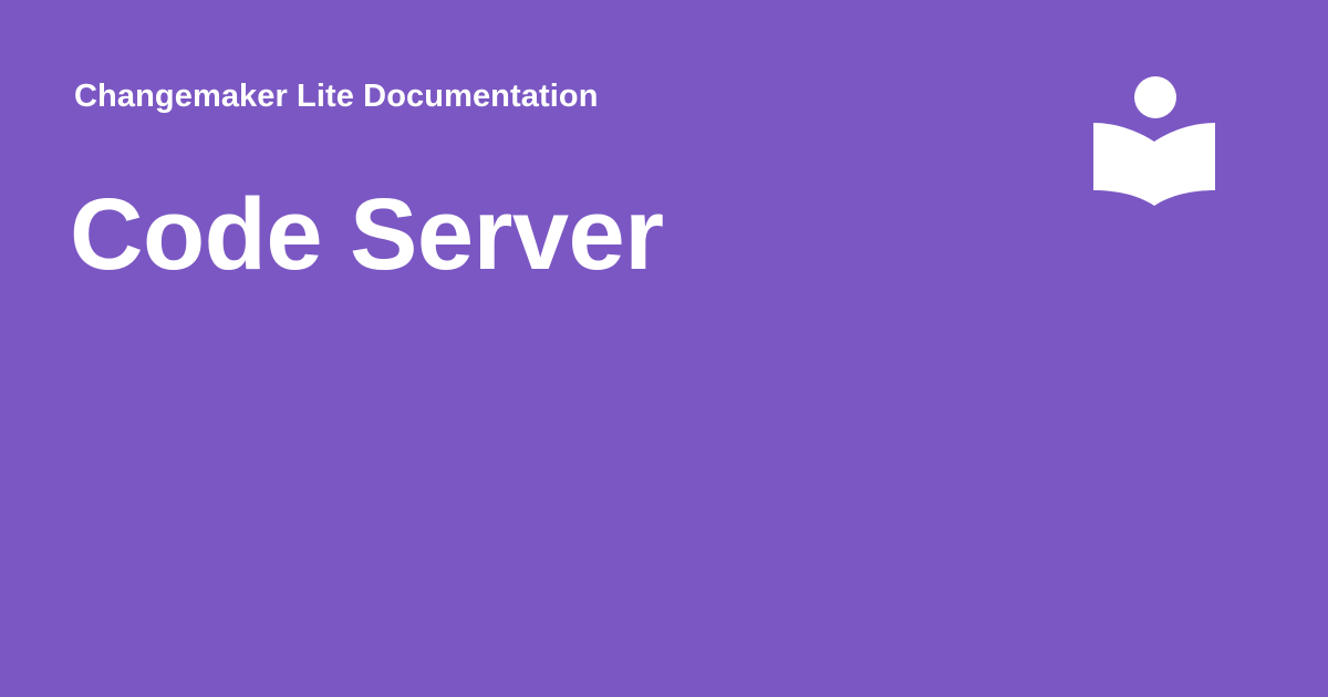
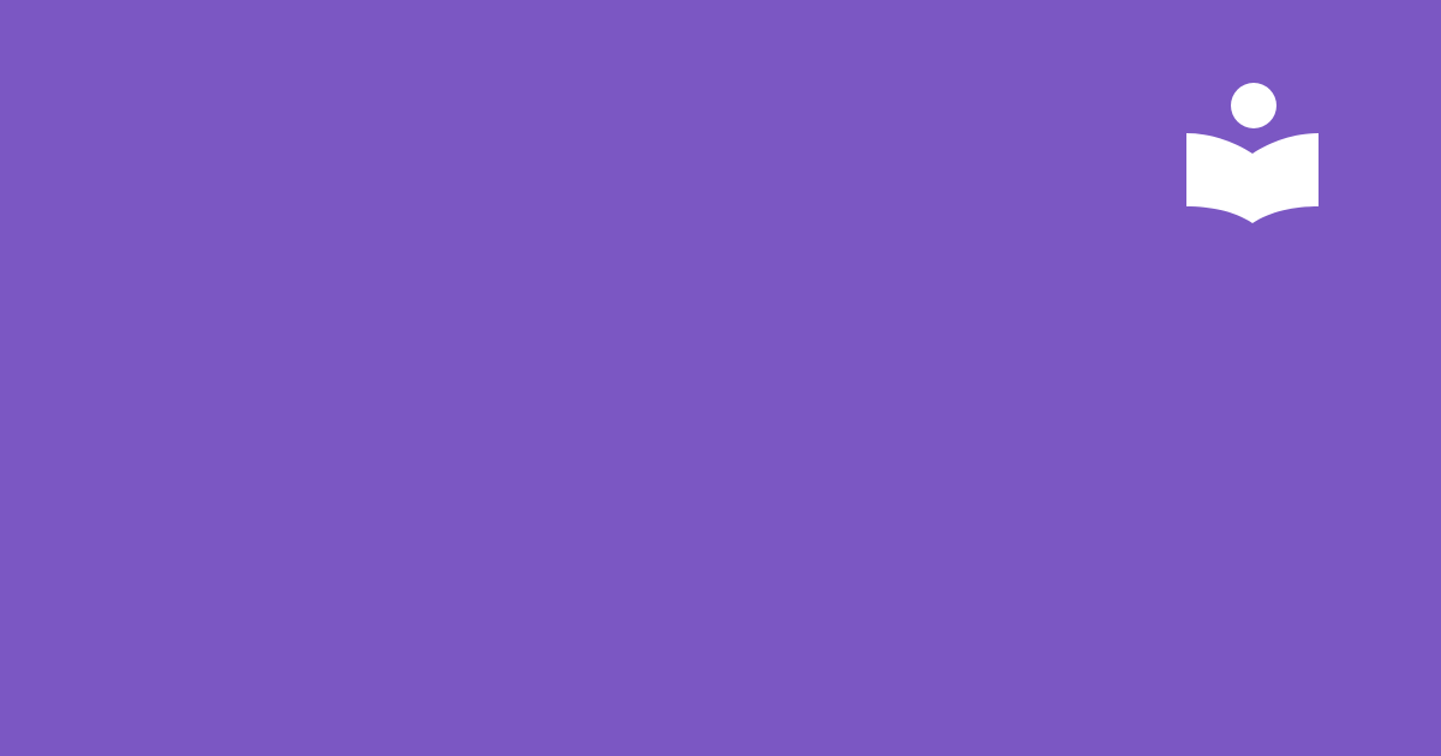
- Changemaker Lite Documentation
- Code Server
